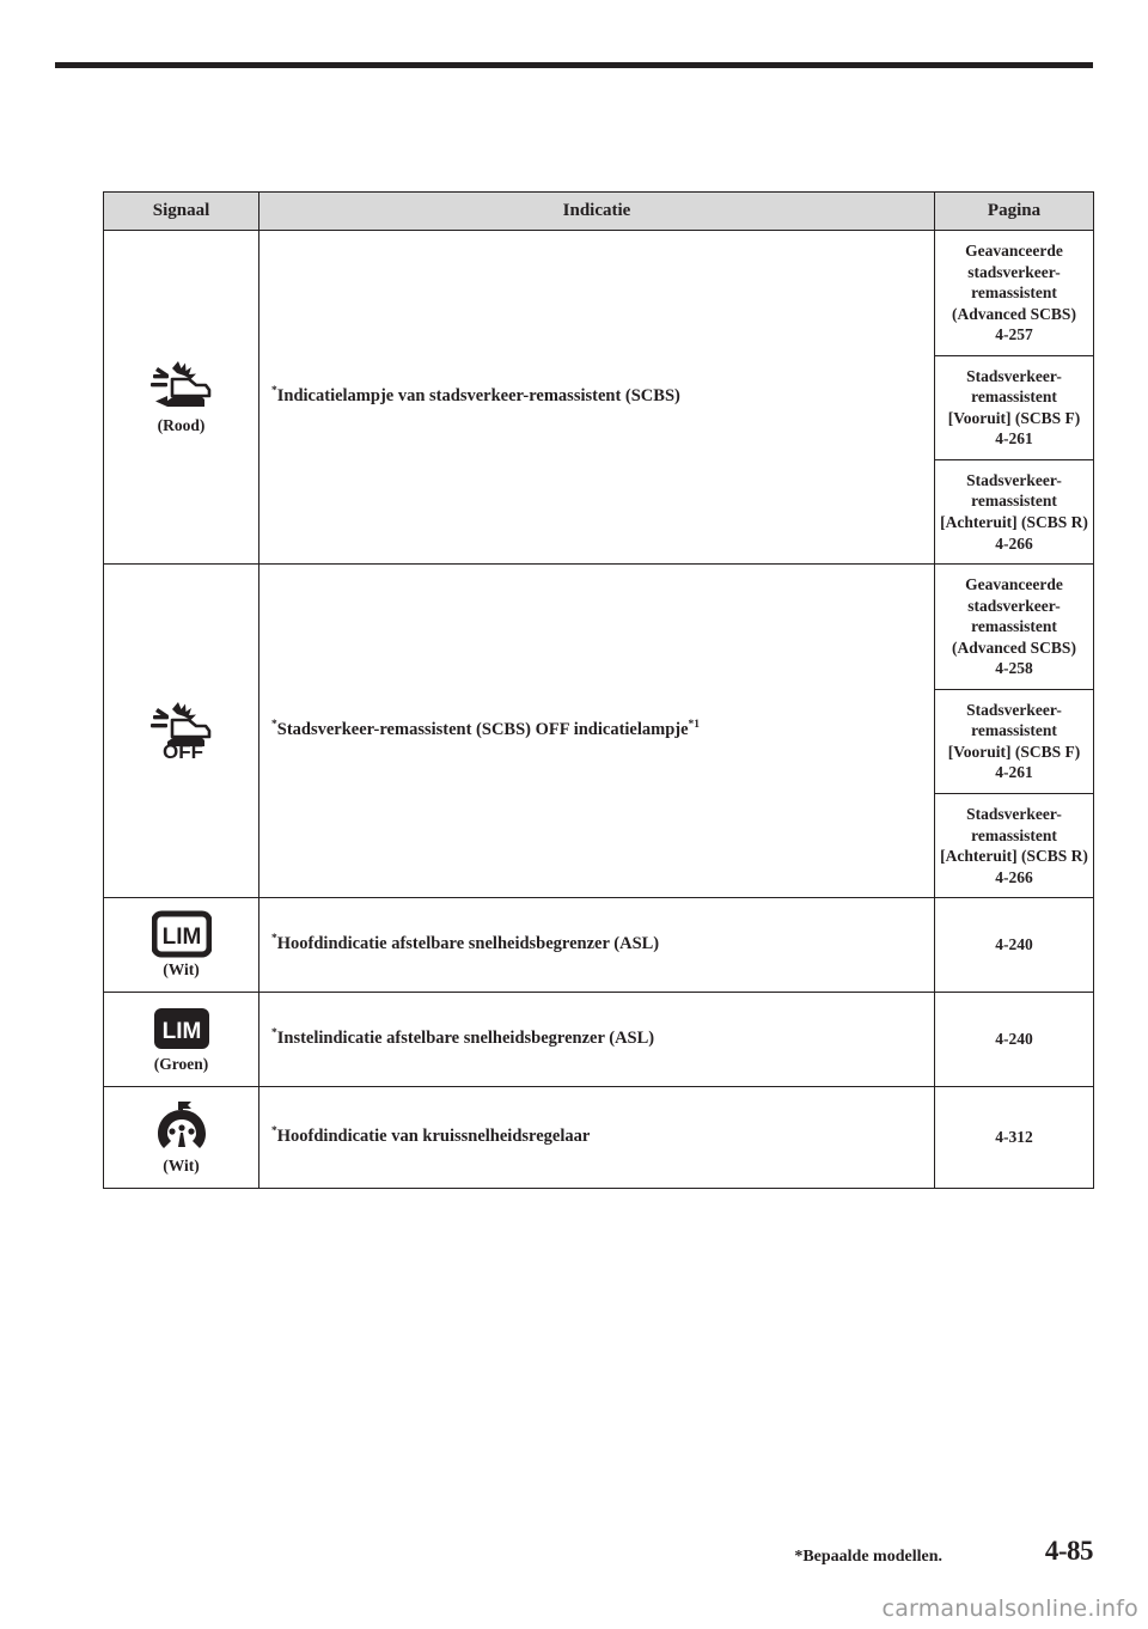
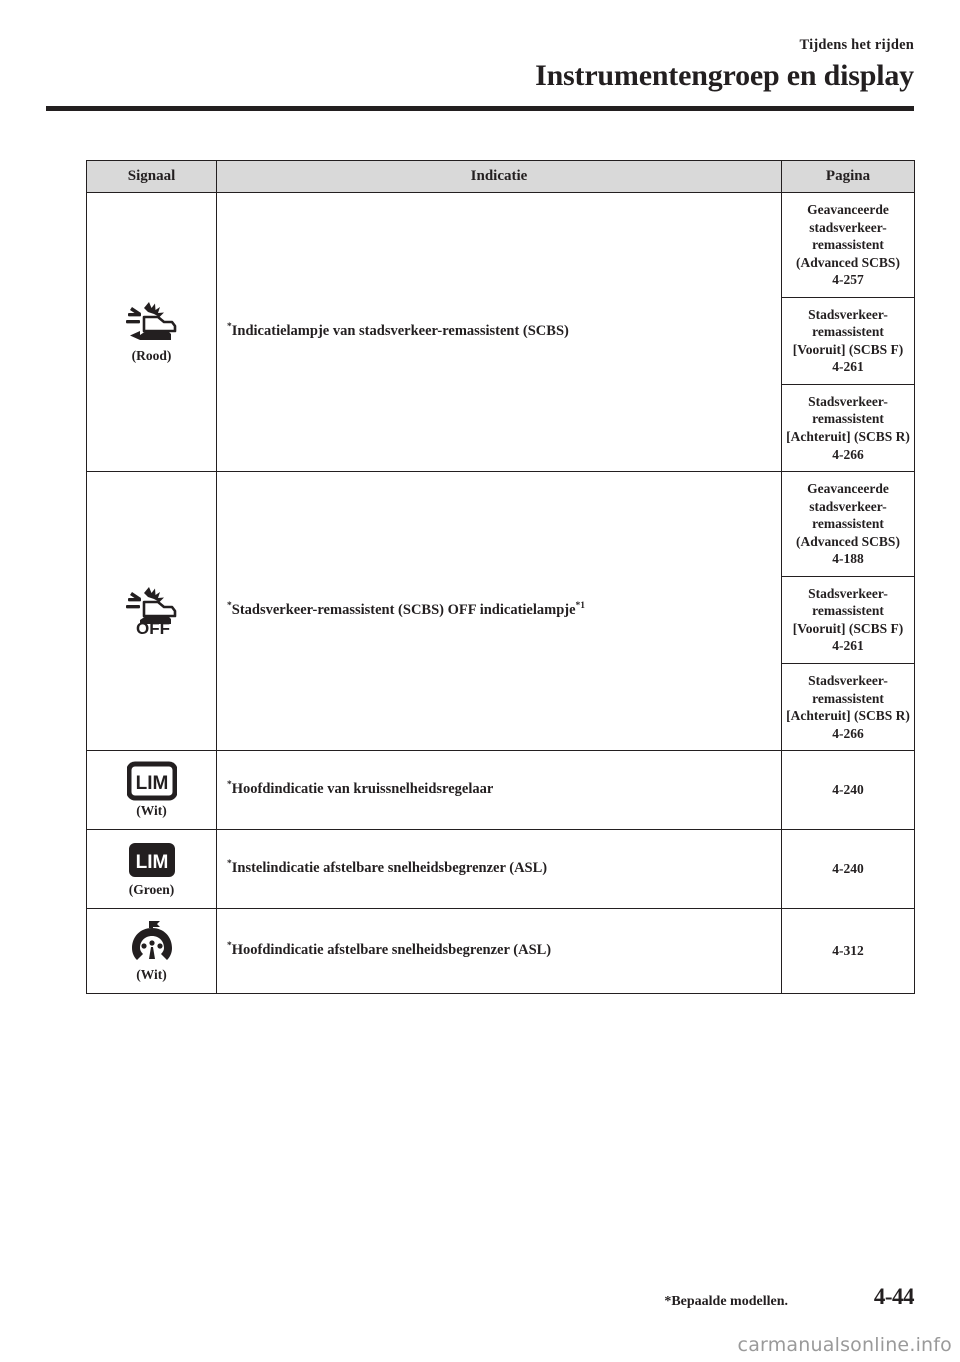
+ Tijdens het rijden
+ Instrumentengroep en display
  Signaal	Indicatie	Pagina
  (Rood)	*Indicatielampje van stadsverkeer-remassistent (SCBS)	Geavanceerde stadsverkeer-remassistent (Advanced SCBS) 4-257
  Stadsverkeer-remassistent [Vooruit] (SCBS F) 4-261
  Stadsverkeer-remassistent [Achteruit] (SCBS R) 4-266
- OFF	*Stadsverkeer-remassistent (SCBS) OFF indicatielampje*1	Geavanceerde stadsverkeer-remassistent (Advanced SCBS) 4-258
+ OFF	*Stadsverkeer-remassistent (SCBS) OFF indicatielampje*1	Geavanceerde stadsverkeer-remassistent (Advanced SCBS) 4-188
  Stadsverkeer-remassistent [Vooruit] (SCBS F) 4-261
  Stadsverkeer-remassistent [Achteruit] (SCBS R) 4-266
- LIM (Wit)	*Hoofdindicatie afstelbare snelheidsbegrenzer (ASL)	4-240
+ LIM (Wit)	*Hoofdindicatie van kruissnelheidsregelaar	4-240
  LIM (Groen)	*Instelindicatie afstelbare snelheidsbegrenzer (ASL)	4-240
- (Wit)	*Hoofdindicatie van kruissnelheidsregelaar	4-312
+ (Wit)	*Hoofdindicatie afstelbare snelheidsbegrenzer (ASL)	4-312
  *Bepaalde modellen.
- 4-85
+ 4-44
  carmanualsonline.info
